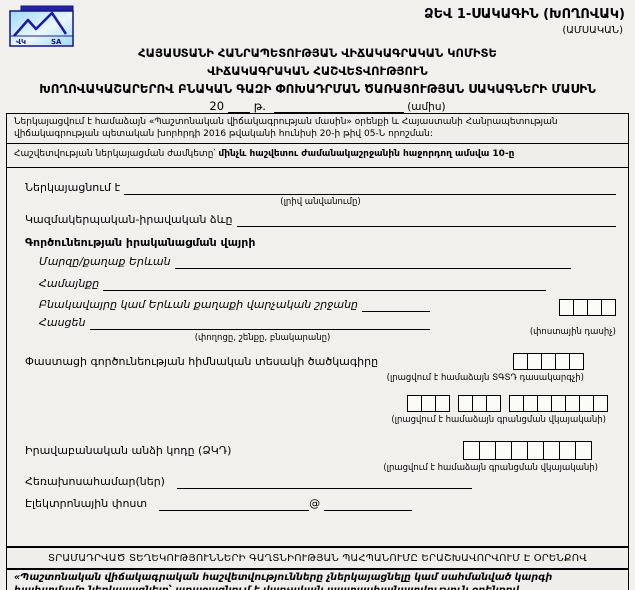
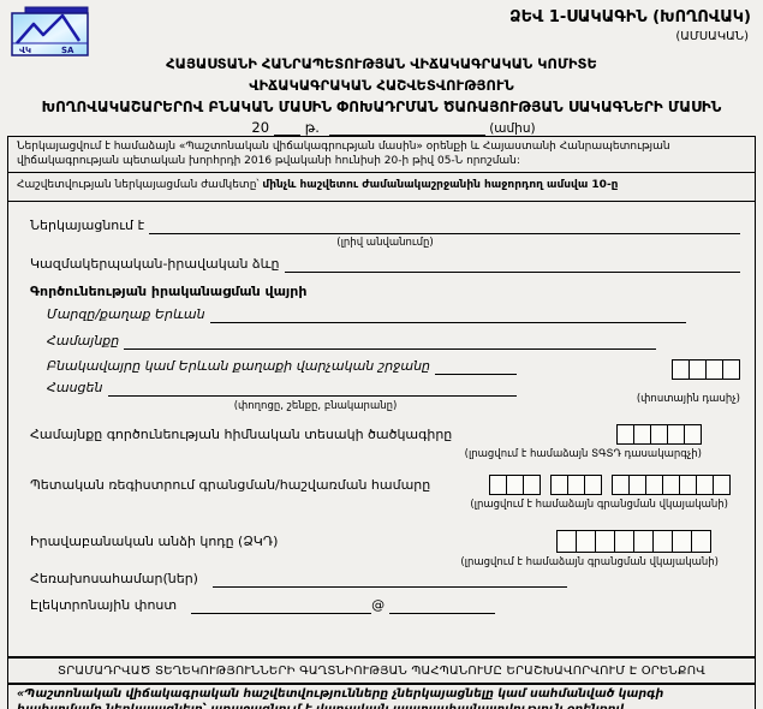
  ՎԿ
  SA
  ՁԵՎ 1-ՍԱԿԱԳԻՆ (ԽՈՂՈՎԱԿ)
  (ԱՄՍԱԿԱՆ)
  ՀԱՅԱՍՏԱՆԻ ՀԱՆՐԱՊԵՏՈՒԹՅԱՆ ՎԻՃԱԿԱԳՐԱԿԱՆ ԿՈՄԻՏԵ
  ՎԻՃԱԿԱԳՐԱԿԱՆ ՀԱՇՎԵՏՎՈՒԹՅՈՒՆ
- ԽՈՂՈՎԱԿԱՇԱՐԵՐՈՎ ԲՆԱԿԱՆ ԳԱԶԻ ՓՈԽԱԴՐՄԱՆ ԾԱՌԱՅՈՒԹՅԱՆ ՍԱԿԱԳՆԵՐԻ ՄԱՍԻՆ
+ ԽՈՂՈՎԱԿԱՇԱՐԵՐՈՎ ԲՆԱԿԱՆ ՄԱՍԻՆ ՓՈԽԱԴՐՄԱՆ ԾԱՌԱՅՈՒԹՅԱՆ ՍԱԿԱԳՆԵՐԻ ՄԱՍԻՆ
  20 թ. (ամիս)
  Ներկայացվում է համաձայն «Պաշտոնական վիճակագրության մասին» օրենքի և Հայաստանի Հանրապետության վիճակագրության պետական խորհրդի 2016 թվականի հունիսի 20-ի թիվ 05-Ն որոշման:
  Հաշվետվության ներկայացման ժամկետը՝ մինչև հաշվետու ժամանակաշրջանին հաջորդող ամսվա 10-ը
  Ներկայացնում է
  (լրիվ անվանումը)
  Կազմակերպական-իրավական ձևը
  Գործունեության իրականացման վայրի
  Մարզը/քաղաք Երևան
  Համայնքը
  Բնակավայրը կամ Երևան քաղաքի վարչական շրջանը
  Հասցեն
  (փողոցը, շենքը, բնակարանը)
  (փոստային դասիչ)
- Փաստացի գործունեության հիմնական տեսակի ծածկագիրը
+ Համայնքը գործունեության հիմնական տեսակի ծածկագիրը
  (լրացվում է համաձայն ՏԳՏԴ դասակարգչի)
+ Պետական ռեգիստրում գրանցման/հաշվառման համարը
  (լրացվում է համաձայն գրանցման վկայականի)
  Իրավաբանական անձի կոդը (ՁԿԴ)
  (լրացվում է համաձայն գրանցման վկայականի)
  Հեռախոսահամար(ներ)
  Էլեկտրոնային փոստ
  @
  ՏՐԱՄԱԴՐՎԱԾ ՏԵՂԵԿՈՒԹՅՈՒՆՆԵՐԻ ԳԱՂՏՆԻՈՒԹՅԱՆ ՊԱՀՊԱՆՈՒՄԸ ԵՐԱՇԽԱՎՈՐՎՈՒՄ Է ՕՐԵՆՔՈՎ
